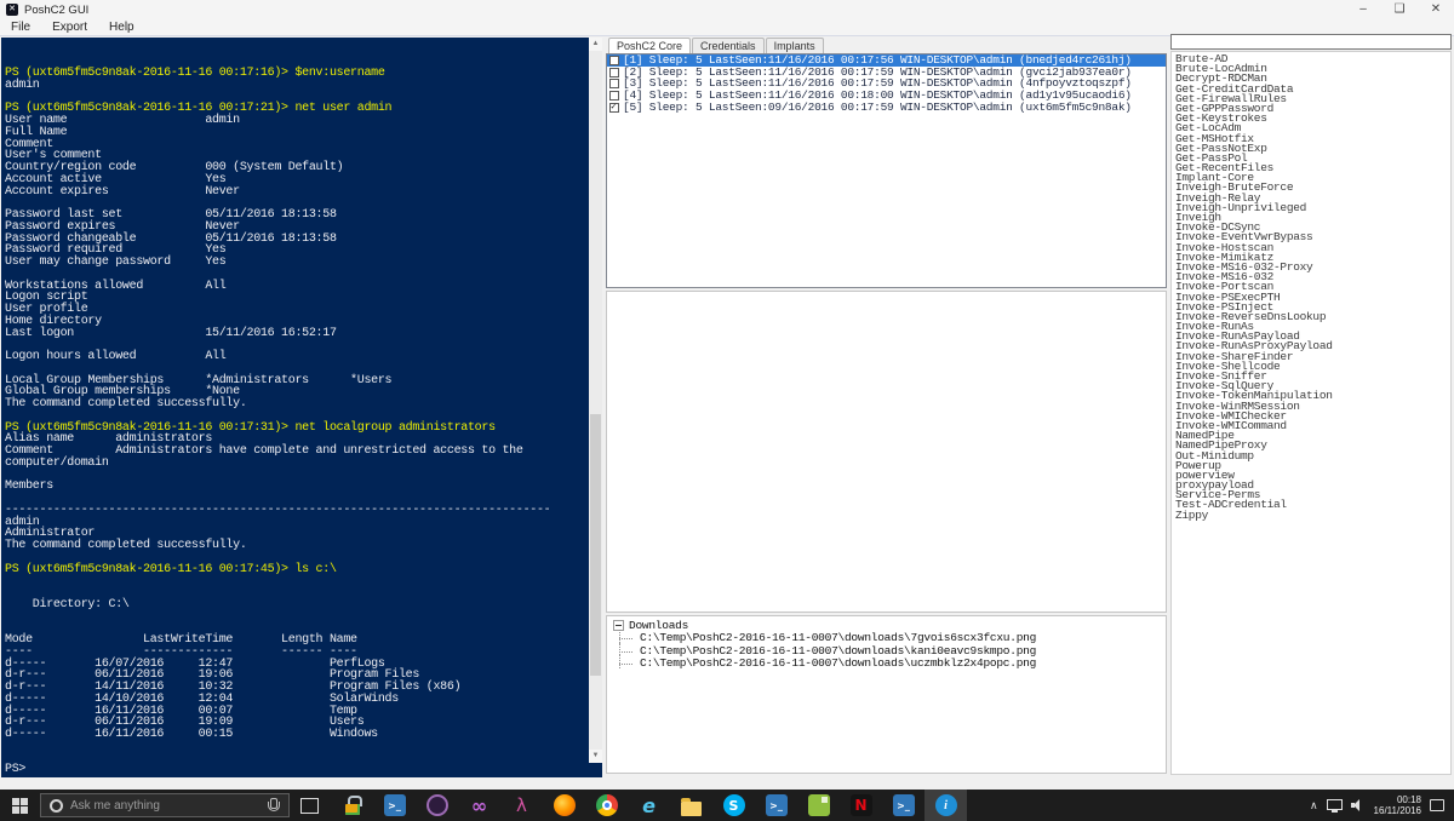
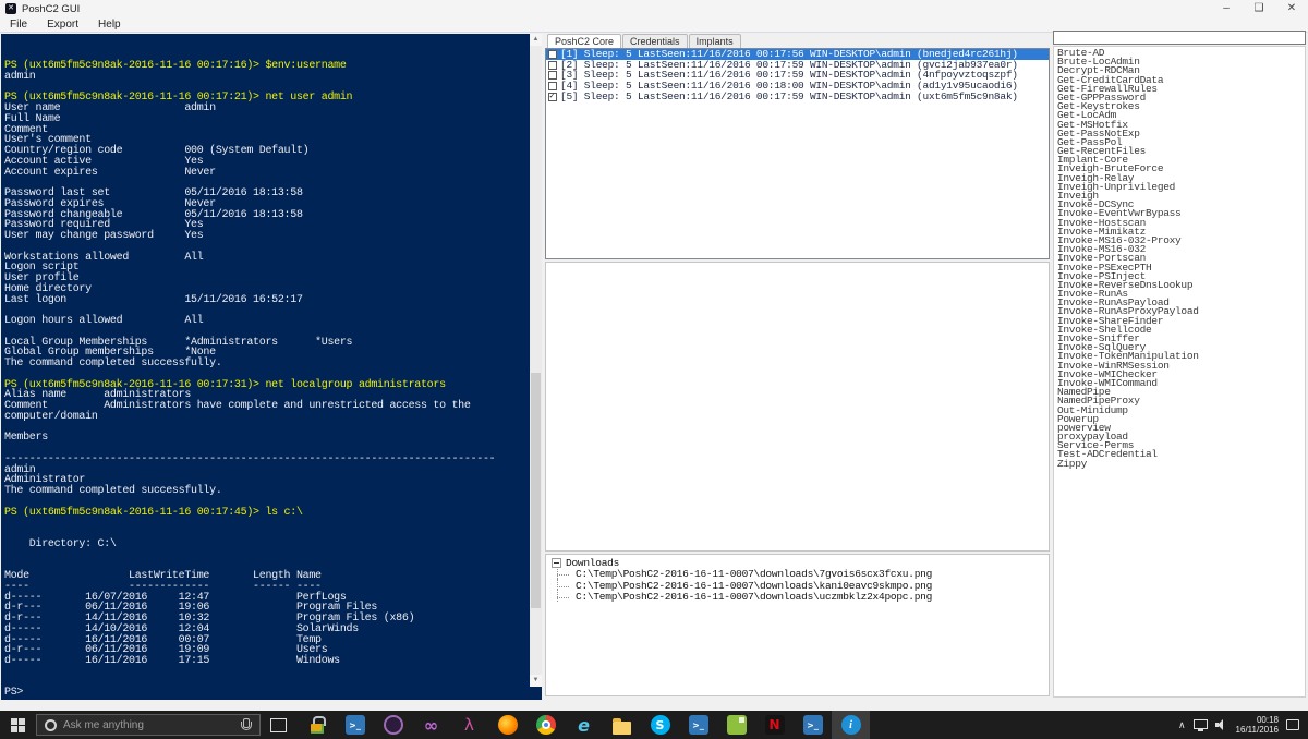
  PoshC2 GUI
  –
  ❑
  ✕
  File
  Export
  Help
  PS (uxt6m5fm5c9n8ak-2016-11-16 00:17:16)> $env:username
  admin
  PS (uxt6m5fm5c9n8ak-2016-11-16 00:17:21)> net user admin
  User name admin
  Full Name
  Comment
  User's comment
  Country/region code 000 (System Default)
  Account active Yes
  Account expires Never
  Password last set 05/11/2016 18:13:58
  Password expires Never
  Password changeable 05/11/2016 18:13:58
  Password required Yes
  User may change password Yes
  Workstations allowed All
  Logon script
  User profile
  Home directory
  Last logon 15/11/2016 16:52:17
  Logon hours allowed All
  Local Group Memberships *Administrators *Users
  Global Group memberships *None
  The command completed successfully.
  PS (uxt6m5fm5c9n8ak-2016-11-16 00:17:31)> net localgroup administrators
  Alias name administrators
  Comment Administrators have complete and unrestricted access to the
  computer/domain
  Members
  -------------------------------------------------------------------------------
  admin
  Administrator
  The command completed successfully.
  PS (uxt6m5fm5c9n8ak-2016-11-16 00:17:45)> ls c:\
  Directory: C:\
  Mode LastWriteTime Length Name
  ---- ------------- ------ ----
  d----- 16/07/2016 12:47 PerfLogs
  d-r--- 06/11/2016 19:06 Program Files
  d-r--- 14/11/2016 10:32 Program Files (x86)
  d----- 14/10/2016 12:04 SolarWinds
  d----- 16/11/2016 00:07 Temp
  d-r--- 06/11/2016 19:09 Users
- d----- 16/11/2016 00:15 Windows
+ d----- 16/11/2016 17:15 Windows
  PS>
  PoshC2 Core
  Credentials
  Implants
  [1] Sleep: 5 LastSeen:11/16/2016 00:17:56 WIN-DESKTOP\admin (bnedjed4rc261hj)
  [2] Sleep: 5 LastSeen:11/16/2016 00:17:59 WIN-DESKTOP\admin (gvci2jab937ea0r)
  [3] Sleep: 5 LastSeen:11/16/2016 00:17:59 WIN-DESKTOP\admin (4nfpoyvztoqszpf)
  [4] Sleep: 5 LastSeen:11/16/2016 00:18:00 WIN-DESKTOP\admin (ad1y1v95ucaodi6)
- [5] Sleep: 5 LastSeen:09/16/2016 00:17:59 WIN-DESKTOP\admin (uxt6m5fm5c9n8ak)
+ [5] Sleep: 5 LastSeen:11/16/2016 00:17:59 WIN-DESKTOP\admin (uxt6m5fm5c9n8ak)
  Downloads
  C:\Temp\PoshC2-2016-16-11-0007\downloads\7gvois6scx3fcxu.png
  C:\Temp\PoshC2-2016-16-11-0007\downloads\kani0eavc9skmpo.png
  C:\Temp\PoshC2-2016-16-11-0007\downloads\uczmbklz2x4popc.png
  Brute-AD
  Brute-LocAdmin
  Decrypt-RDCMan
  Get-CreditCardData
  Get-FirewallRules
  Get-GPPPassword
  Get-Keystrokes
  Get-LocAdm
  Get-MSHotfix
  Get-PassNotExp
  Get-PassPol
  Get-RecentFiles
  Implant-Core
  Inveigh-BruteForce
  Inveigh-Relay
  Inveigh-Unprivileged
  Inveigh
  Invoke-DCSync
  Invoke-EventVwrBypass
  Invoke-Hostscan
  Invoke-Mimikatz
  Invoke-MS16-032-Proxy
  Invoke-MS16-032
  Invoke-Portscan
  Invoke-PSExecPTH
  Invoke-PSInject
  Invoke-ReverseDnsLookup
  Invoke-RunAs
  Invoke-RunAsPayload
  Invoke-RunAsProxyPayload
  Invoke-ShareFinder
  Invoke-Shellcode
  Invoke-Sniffer
  Invoke-SqlQuery
  Invoke-TokenManipulation
  Invoke-WinRMSession
  Invoke-WMIChecker
  Invoke-WMICommand
  NamedPipe
  NamedPipeProxy
  Out-Minidump
  Powerup
  powerview
  proxypayload
  Service-Perms
  Test-ADCredential
  Zippy
  Ask me anything
  >_
  ∞
  λ
  e
  S
  >_
  N
  >_
  i
  ∧
  00:18
  16/11/2016
